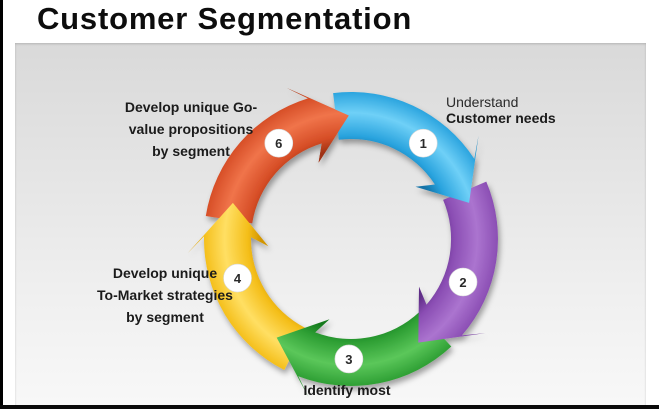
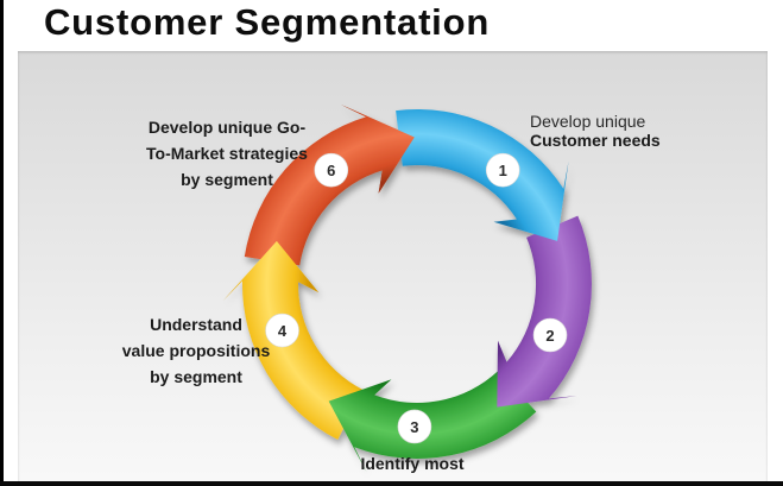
  Customer Segmentation
  1
  2
  3
  4
  6
- Understand
+ Develop unique
  Customer needs
  Identify most
- Develop unique
+ Understand
- To-Market strategies
+ value propositions
  by segment
  Develop unique Go-
- value propositions
+ To-Market strategies
  by segment
